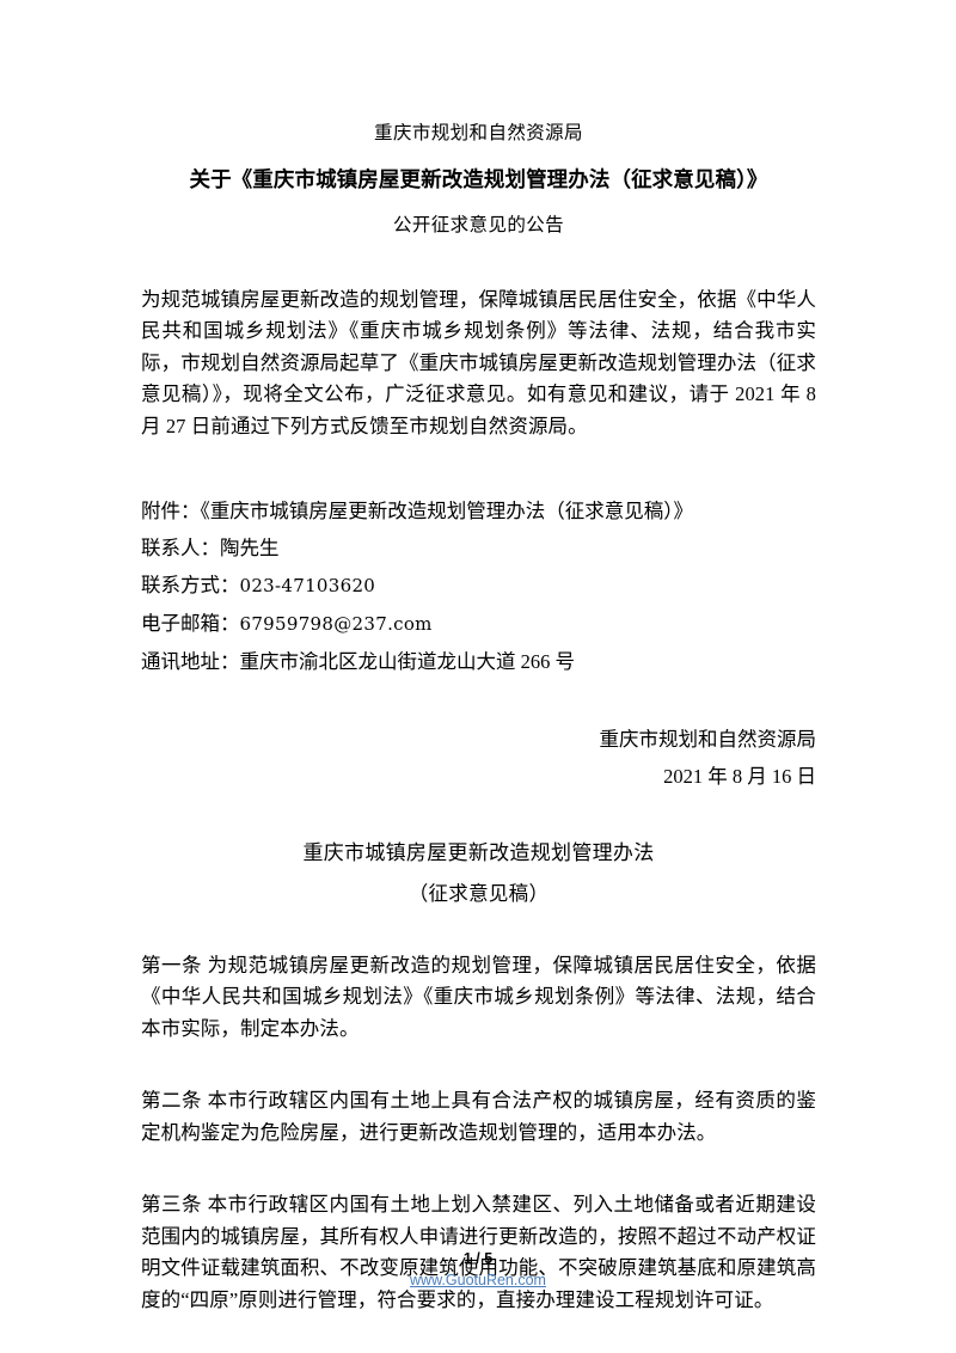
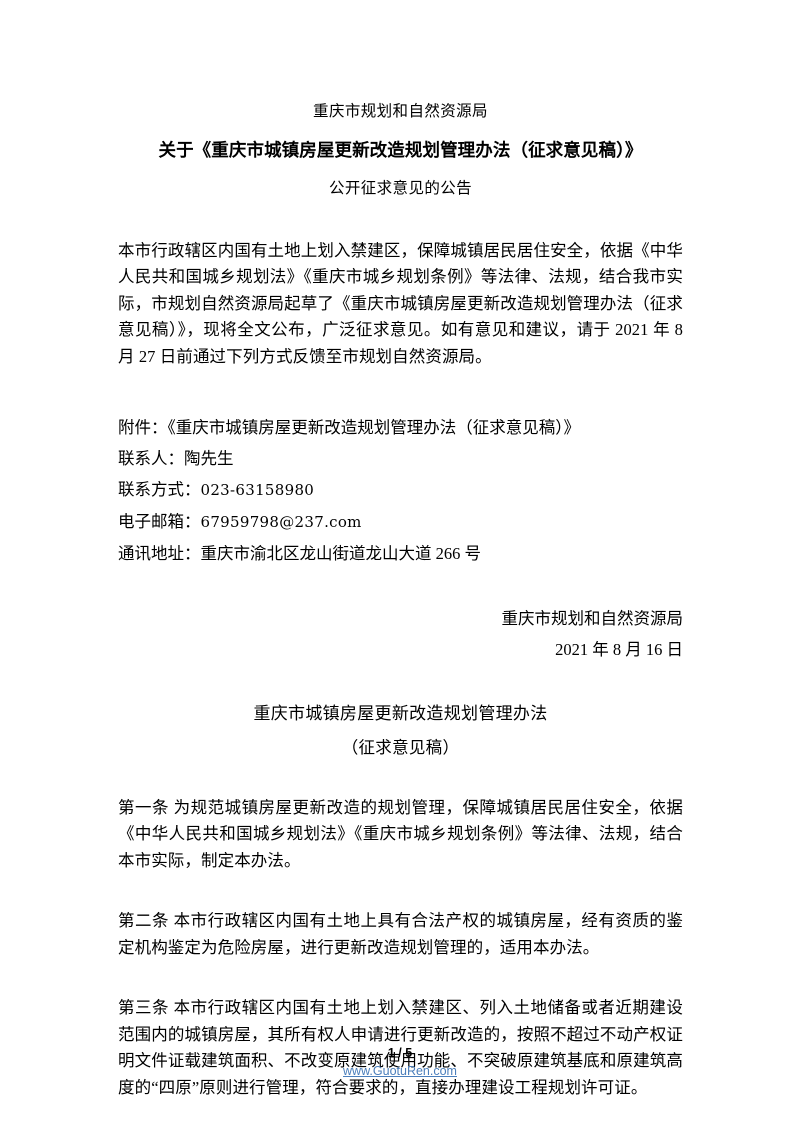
  重庆市规划和自然资源局
  关于《重庆市城镇房屋更新改造规划管理办法（征求意见稿）》
  公开征求意见的公告
- 为规范城镇房屋更新改造的规划管理，保障城镇居民居住安全，依据《中华人民共和国城乡规划法》《重庆市城乡规划条例》等法律、法规，结合我市实际，市规划自然资源局起草了《重庆市城镇房屋更新改造规划管理办法（征求意见稿）》，现将全文公布，广泛征求意见。如有意见和建议，请于 2021 年 8 月 27 日前通过下列方式反馈至市规划自然资源局。
+ 本市行政辖区内国有土地上划入禁建区，保障城镇居民居住安全，依据《中华人民共和国城乡规划法》《重庆市城乡规划条例》等法律、法规，结合我市实际，市规划自然资源局起草了《重庆市城镇房屋更新改造规划管理办法（征求意见稿）》，现将全文公布，广泛征求意见。如有意见和建议，请于 2021 年 8 月 27 日前通过下列方式反馈至市规划自然资源局。
  附件：《重庆市城镇房屋更新改造规划管理办法（征求意见稿）》
  联系人：陶先生
- 联系方式：023-47103620
+ 联系方式：023-63158980
  电子邮箱：67959798@237.com
  通讯地址：重庆市渝北区龙山街道龙山大道 266 号
  重庆市规划和自然资源局
  2021 年 8 月 16 日
  重庆市城镇房屋更新改造规划管理办法
  （征求意见稿）
  第一条 为规范城镇房屋更新改造的规划管理，保障城镇居民居住安全，依据《中华人民共和国城乡规划法》《重庆市城乡规划条例》等法律、法规，结合本市实际，制定本办法。
  第二条 本市行政辖区内国有土地上具有合法产权的城镇房屋，经有资质的鉴定机构鉴定为危险房屋，进行更新改造规划管理的，适用本办法。
  第三条 本市行政辖区内国有土地上划入禁建区、列入土地储备或者近期建设范围内的城镇房屋，其所有权人申请进行更新改造的，按照不超过不动产权证明文件证载建筑面积、不改变原建筑使用功能、不突破原建筑基底和原建筑高度的“四原”原则进行管理，符合要求的，直接办理建设工程规划许可证。
  1 / 5
  www.GuotuRen.com
